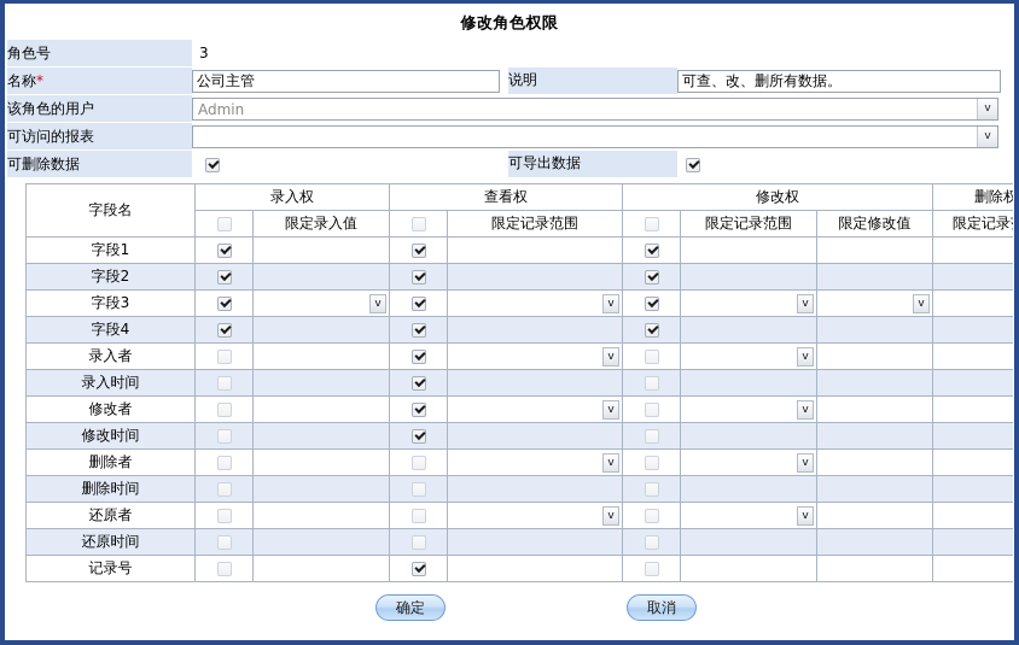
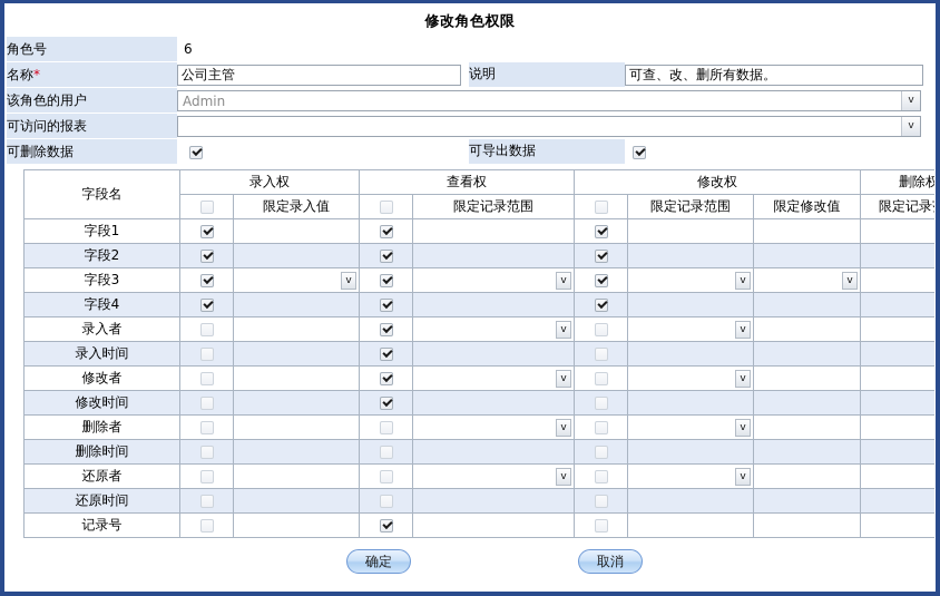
  修改角色权限
- 角色号	3
+ 角色号	6
  名称*	公司主管	说明	可查、改、删所有数据。
  该角色的用户	Admin v
  可访问的报表	v
  可删除数据		可导出数据
  字段名	录入权	查看权	修改权	删除权
  	限定录入值		限定记录范围		限定记录范围	限定修改值	限定记录
  字段1
  字段2
  字段3		v		v		v	v
  字段4
  录入者				v		v
  录入时间
  修改者				v		v
  修改时间
  删除者				v		v
  删除时间
  还原者				v		v
  还原时间
  记录号
  确定
  取消
